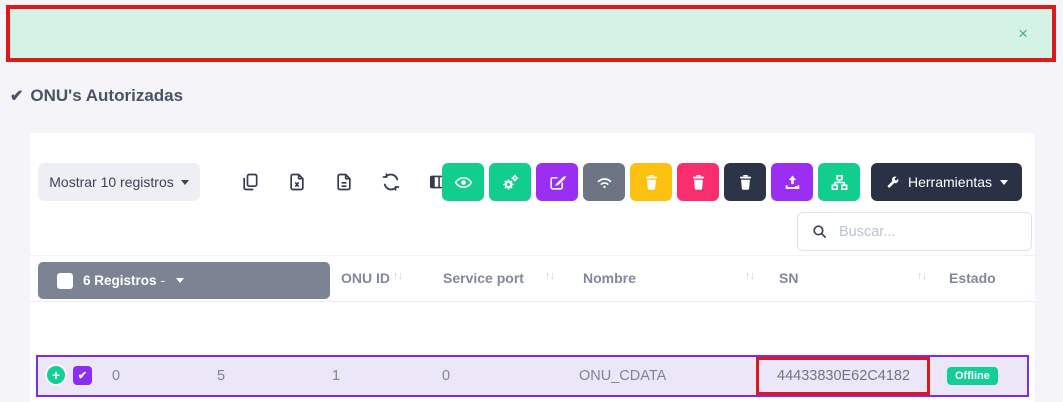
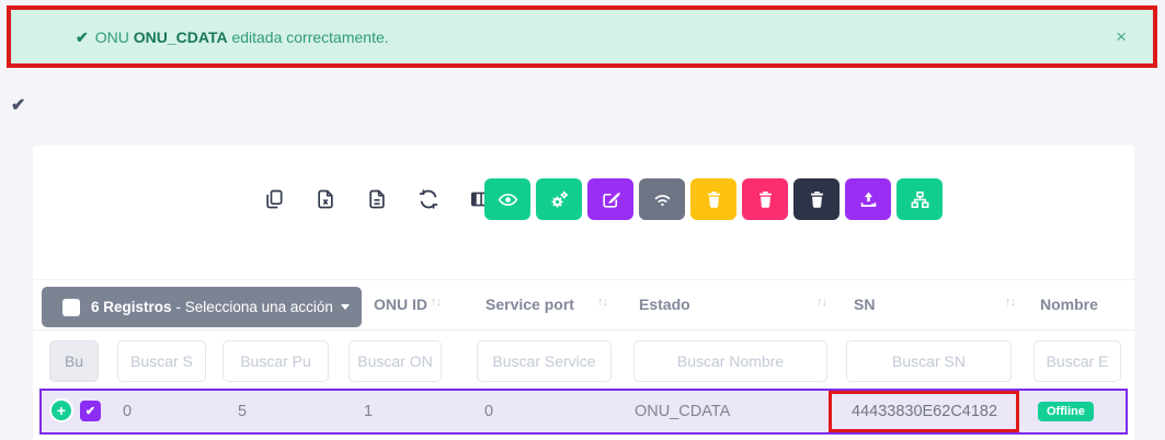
+ ✔ ONU ONU_CDATA editada correctamente.
  ×
  ✔
- ONU's Autorizadas
- Mostrar 10 registros
- Herramientas
- Buscar...
  ONU ID
  ↑↓
  Service port
  ↑↓
- Nombre
+ Estado
  ↑↓
  SN
  ↑↓
- Estado
+ Nombre
  6 Registros
  -
+ Selecciona una acción
+ Bu
+ Buscar S
+ Buscar Pu
+ Buscar ON
+ Buscar Service
+ Buscar Nombre
+ Buscar SN
+ Buscar E
  +
  ✔
  0
  5
  1
  0
  ONU_CDATA
  44433830E62C4182
  Offline
